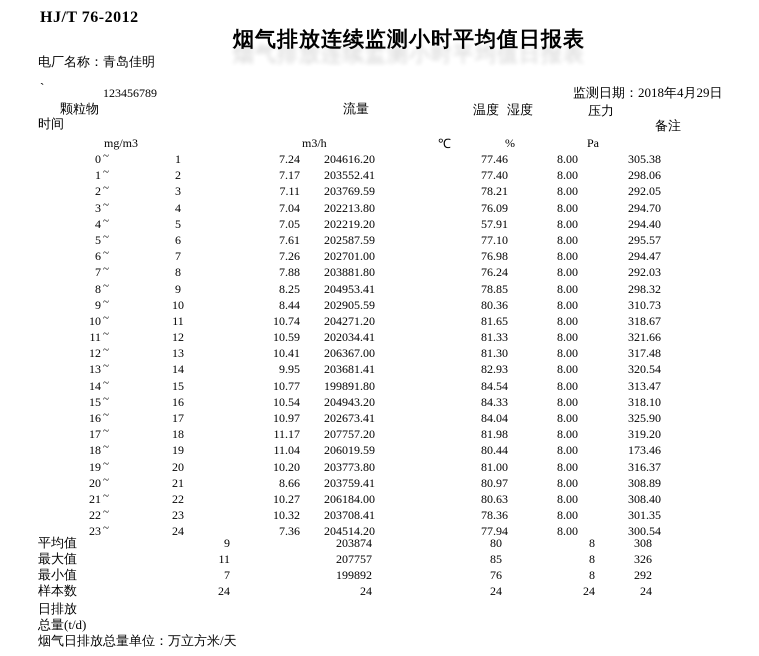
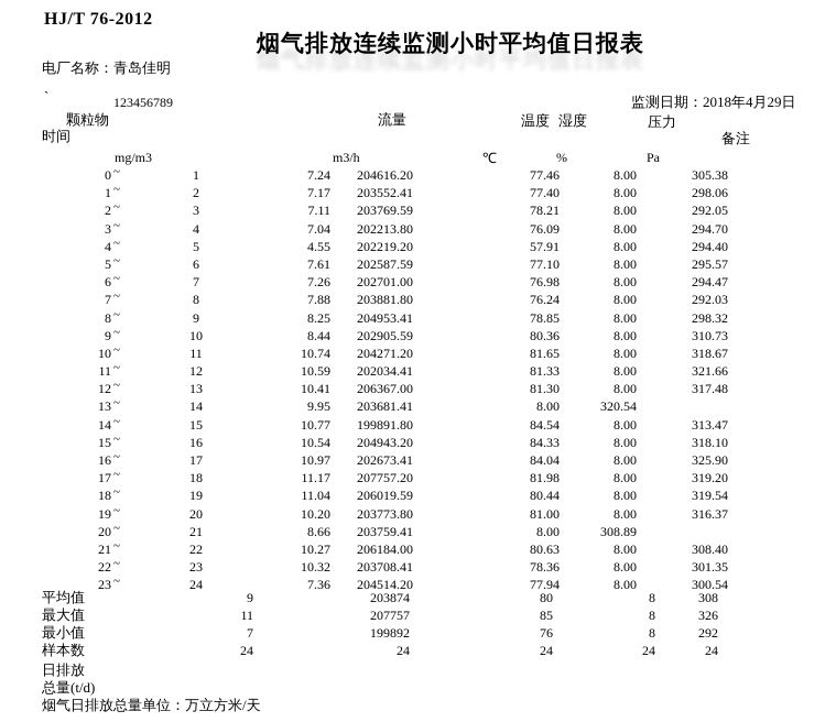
  HJ/T 76-2012
  烟气排放连续监测小时平均值日报表
  电厂名称：青岛佳明
  `
  123456789
  监测日期：2018年4月29日
  颗粒物
  时间
  流量
  温度
  湿度
  压力
  备注
  mg/m3
  m3/h
  ℃
  %
  Pa
  0
  ~
  1
  7.24
  204616.20
  77.46
  8.00
  305.38
  1
  ~
  2
  7.17
  203552.41
  77.40
  8.00
  298.06
  2
  ~
  3
  7.11
  203769.59
  78.21
  8.00
  292.05
  3
  ~
  4
  7.04
  202213.80
  76.09
  8.00
  294.70
  4
  ~
  5
- 7.05
+ 4.55
  202219.20
  57.91
  8.00
  294.40
  5
  ~
  6
  7.61
  202587.59
  77.10
  8.00
  295.57
  6
  ~
  7
  7.26
  202701.00
  76.98
  8.00
  294.47
  7
  ~
  8
  7.88
  203881.80
  76.24
  8.00
  292.03
  8
  ~
  9
  8.25
  204953.41
  78.85
  8.00
  298.32
  9
  ~
  10
  8.44
  202905.59
  80.36
  8.00
  310.73
  10
  ~
  11
  10.74
  204271.20
  81.65
  8.00
  318.67
  11
  ~
  12
  10.59
  202034.41
  81.33
  8.00
  321.66
  12
  ~
  13
  10.41
  206367.00
  81.30
  8.00
  317.48
  13
  ~
  14
  9.95
  203681.41
- 82.93
  8.00
  320.54
  14
  ~
  15
  10.77
  199891.80
  84.54
  8.00
  313.47
  15
  ~
  16
  10.54
  204943.20
  84.33
  8.00
  318.10
  16
  ~
  17
  10.97
  202673.41
  84.04
  8.00
  325.90
  17
  ~
  18
  11.17
  207757.20
  81.98
  8.00
  319.20
  18
  ~
  19
  11.04
  206019.59
  80.44
  8.00
- 173.46
+ 319.54
  19
  ~
  20
  10.20
  203773.80
  81.00
  8.00
  316.37
  20
  ~
  21
  8.66
  203759.41
- 80.97
  8.00
  308.89
  21
  ~
  22
  10.27
  206184.00
  80.63
  8.00
  308.40
  22
  ~
  23
  10.32
  203708.41
  78.36
  8.00
  301.35
  23
  ~
  24
  7.36
  204514.20
  77.94
  8.00
  300.54
  平均值
  9
  203874
  80
  8
  308
  最大值
  11
  207757
  85
  8
  326
  最小值
  7
  199892
  76
  8
  292
  样本数
  24
  24
  24
  24
  24
  日排放
  总量(t/d)
  烟气日排放总量单位：万立方米/天
